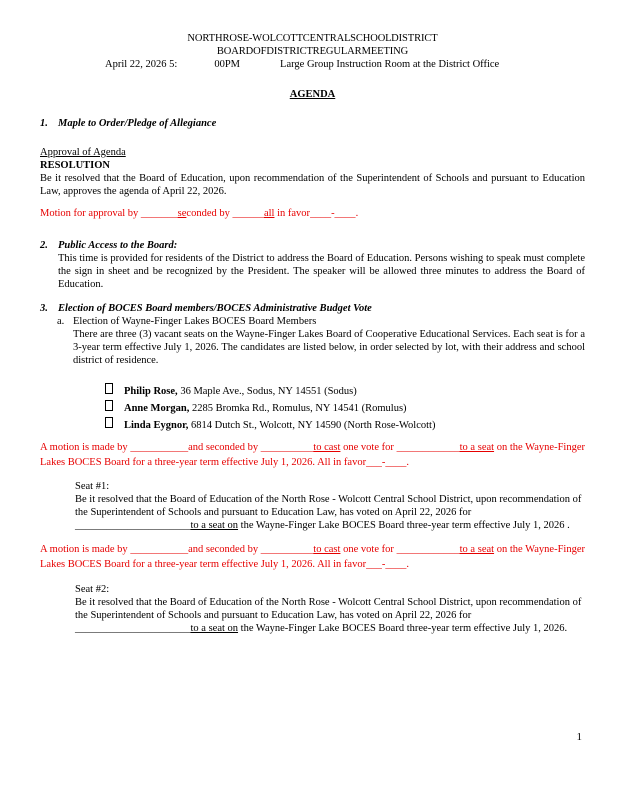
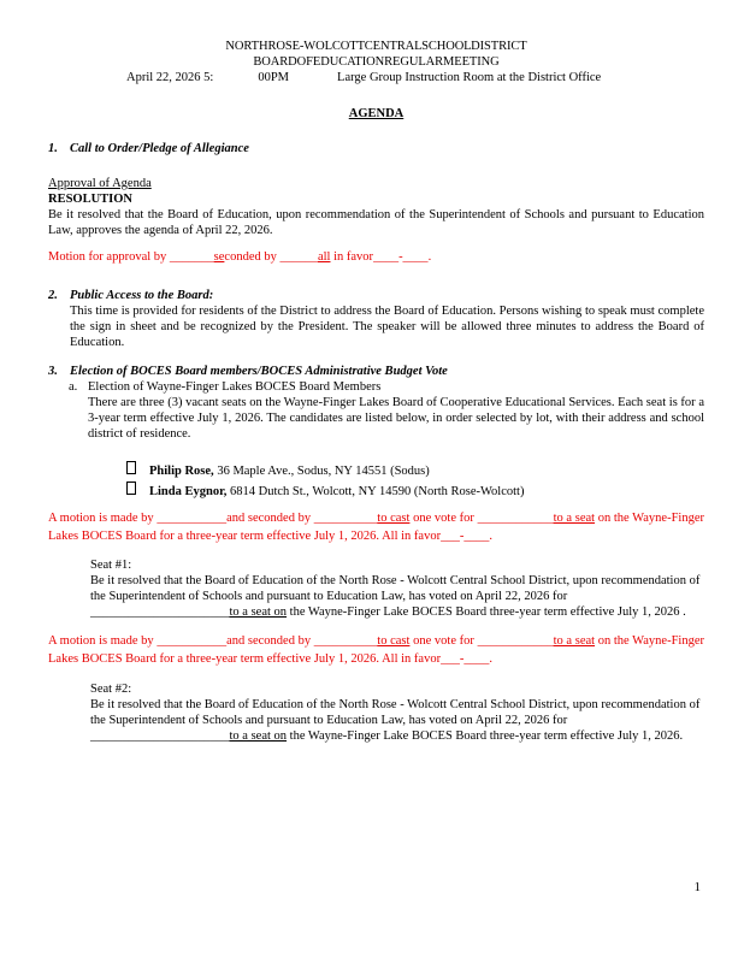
  NORTH ROSE-WOLCOTT CENTRAL SCHOOL DISTRICT
- BOARD OF DISTRICT REGULAR MEETING
+ BOARD OF EDUCATION REGULAR MEETING
  April 22, 2026 5: 00PM Large Group Instruction Room at the District Office
  AGENDA
- 1. Maple to Order/Pledge of Allegiance
+ 1. Call to Order/Pledge of Allegiance
  Approval of Agenda
  RESOLUTION
  Be it resolved that the Board of Education, upon recommendation of the Superintendent of Schools and pursuant to Education Law, approves the agenda of April 22, 2026.
  Motion for approval by _______seconded by ______all in favor____-____.
  2. Public Access to the Board:
  This time is provided for residents of the District to address the Board of Education. Persons wishing to speak must complete the sign in sheet and be recognized by the President. The speaker will be allowed three minutes to address the Board of Education.
  3. Election of BOCES Board members/BOCES Administrative Budget Vote
  a. Election of Wayne-Finger Lakes BOCES Board Members
  There are three (3) vacant seats on the Wayne-Finger Lakes Board of Cooperative Educational Services. Each seat is for a 3-year term effective July 1, 2026. The candidates are listed below, in order selected by lot, with their address and school district of residence.
  Philip Rose, 36 Maple Ave., Sodus, NY 14551 (Sodus)
- Anne Morgan, 2285 Bromka Rd., Romulus, NY 14541 (Romulus)
  Linda Eygnor, 6814 Dutch St., Wolcott, NY 14590 (North Rose-Wolcott)
  A motion is made by ___________and seconded by __________to cast one vote for ____________to a seat on the Wayne-Finger Lakes BOCES Board for a three-year term effective July 1, 2026. All in favor___-____.
  Seat #1:
  Be it resolved that the Board of Education of the North Rose - Wolcott Central School District, upon recommendation of the Superintendent of Schools and pursuant to Education Law, has voted on April 22, 2026 for ______________________to a seat on the Wayne-Finger Lake BOCES Board three-year term effective July 1, 2026 .
  A motion is made by ___________and seconded by __________to cast one vote for ____________to a seat on the Wayne-Finger Lakes BOCES Board for a three-year term effective July 1, 2026. All in favor___-____.
  Seat #2:
  Be it resolved that the Board of Education of the North Rose - Wolcott Central School District, upon recommendation of the Superintendent of Schools and pursuant to Education Law, has voted on April 22, 2026 for ______________________to a seat on the Wayne-Finger Lake BOCES Board three-year term effective July 1, 2026.
  1
